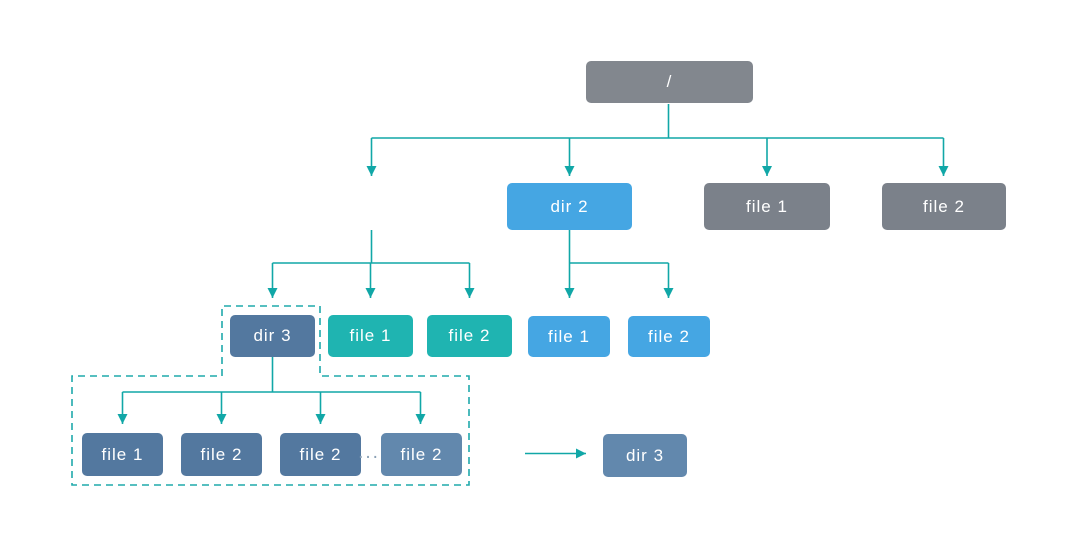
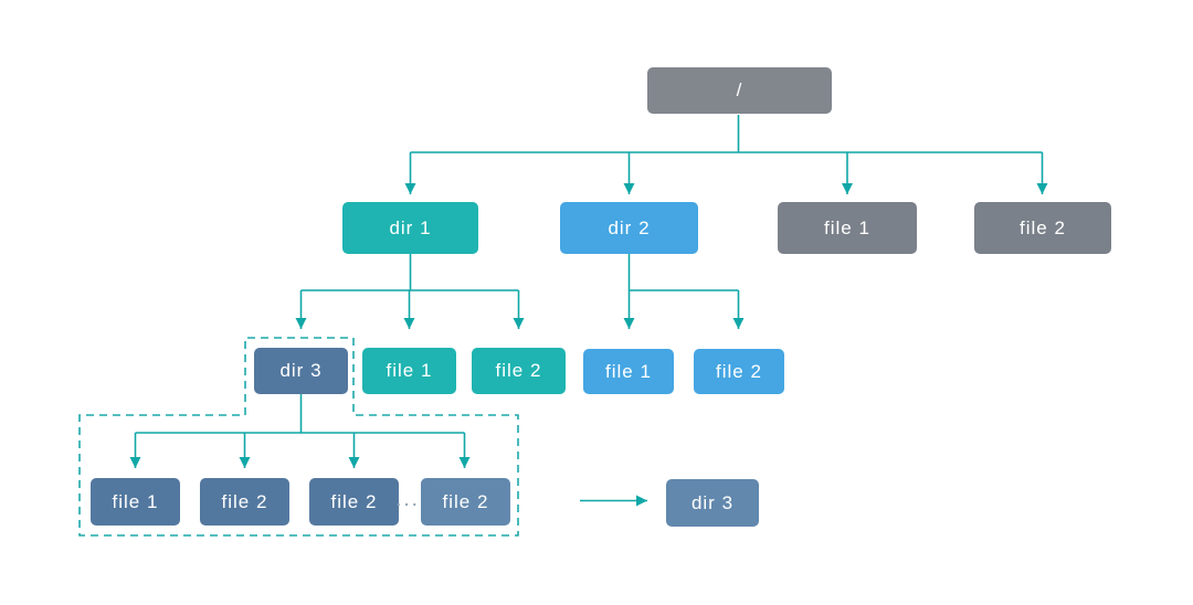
  /
+ dir 1
  dir 2
  file 1
  file 2
  dir 3
  file 1
  file 2
  file 1
  file 2
  file 1
  file 2
  file 2
  ...
  file 2
  dir 3
